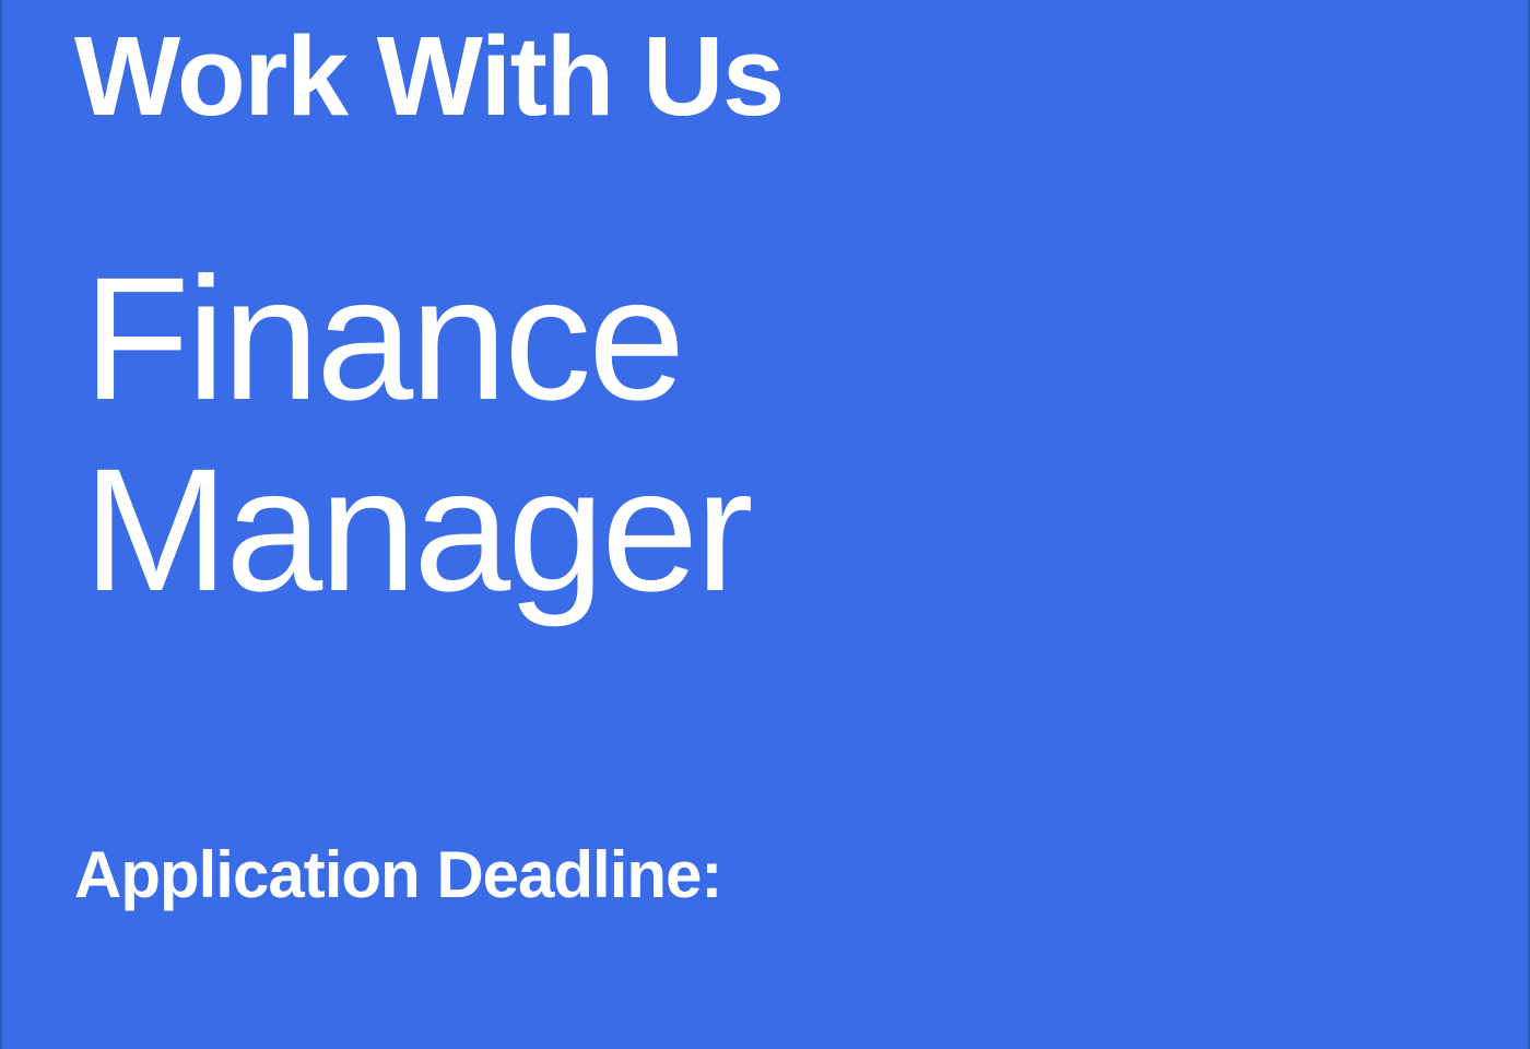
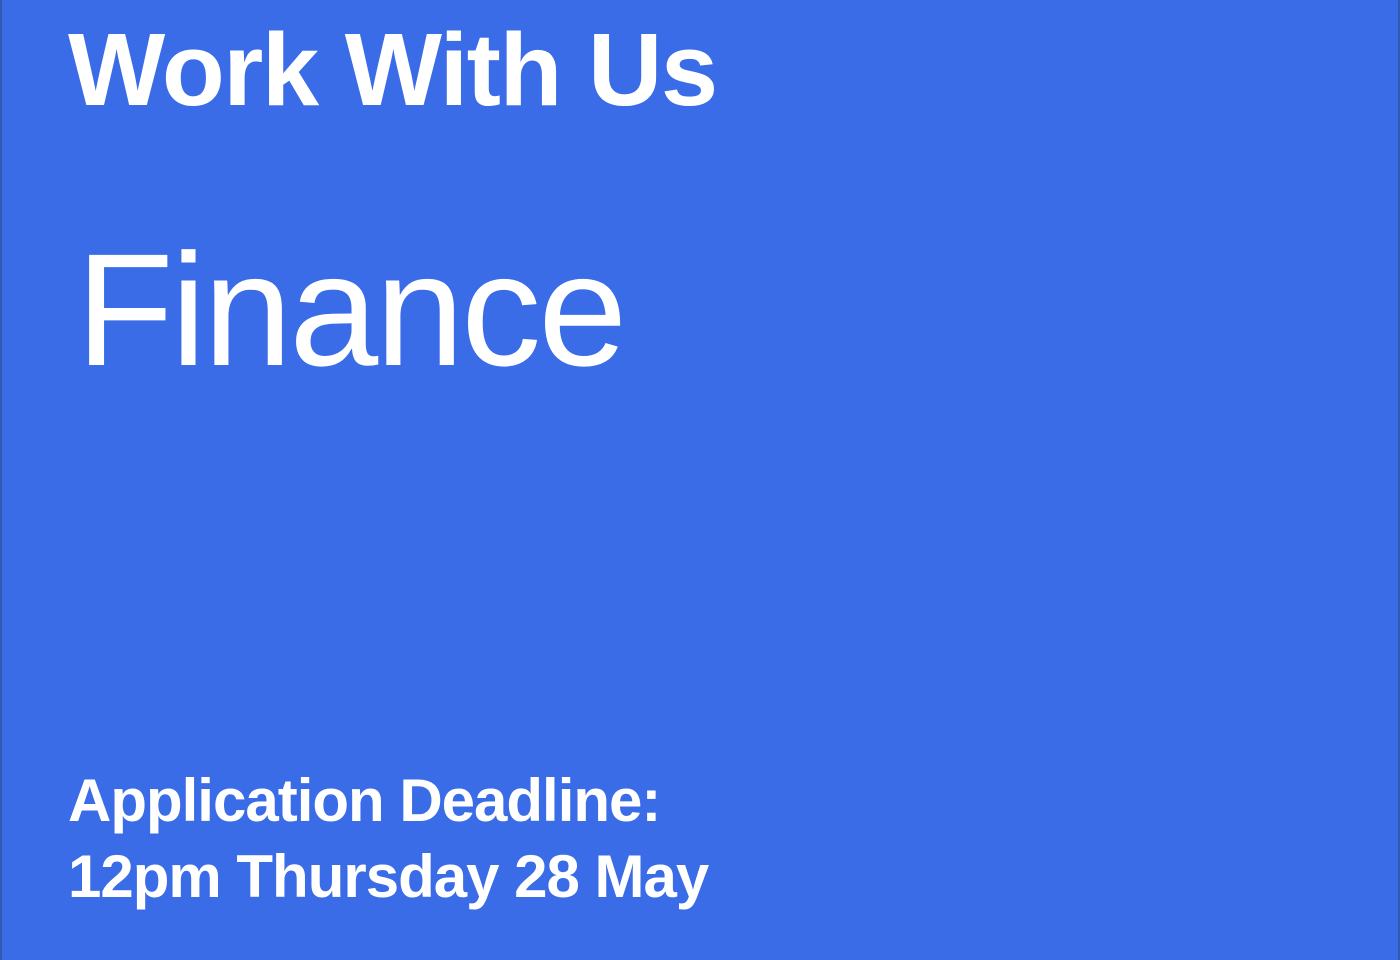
  Work With Us
  Finance
- Manager
  Application Deadline:
+ 12pm Thursday 28 May
